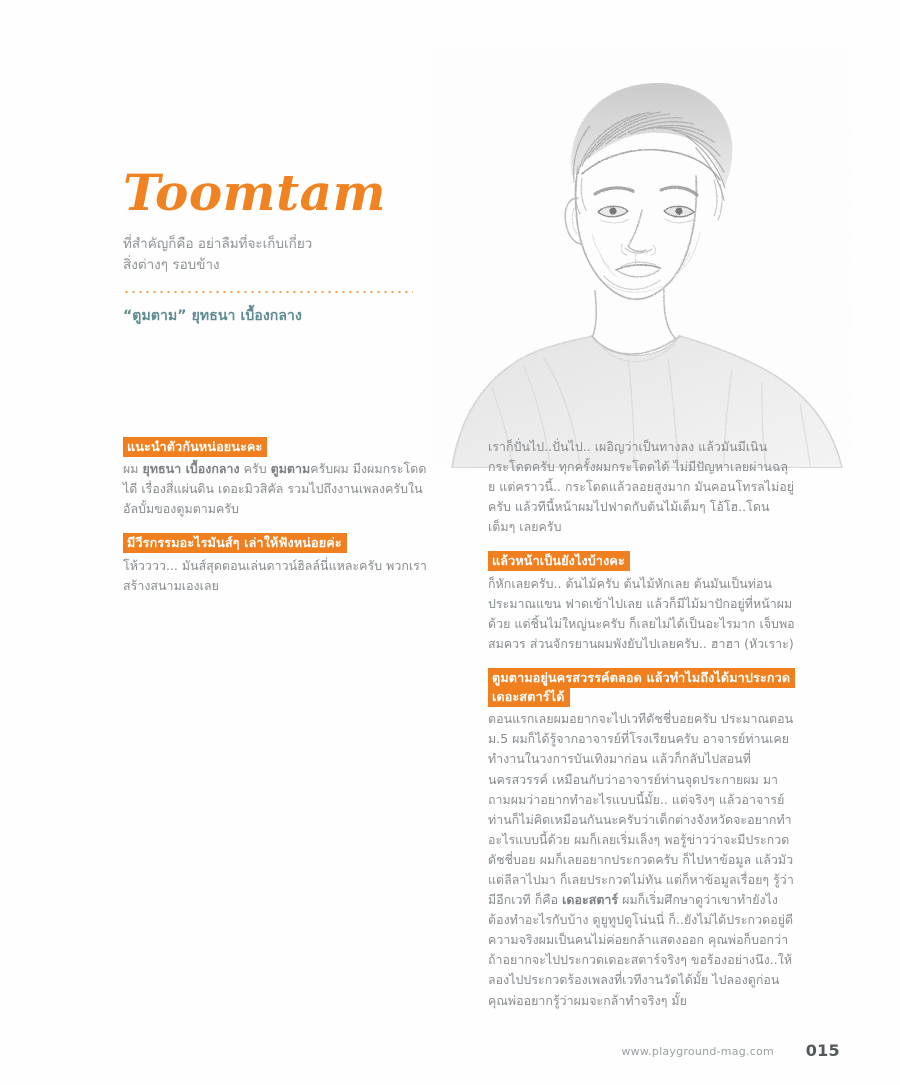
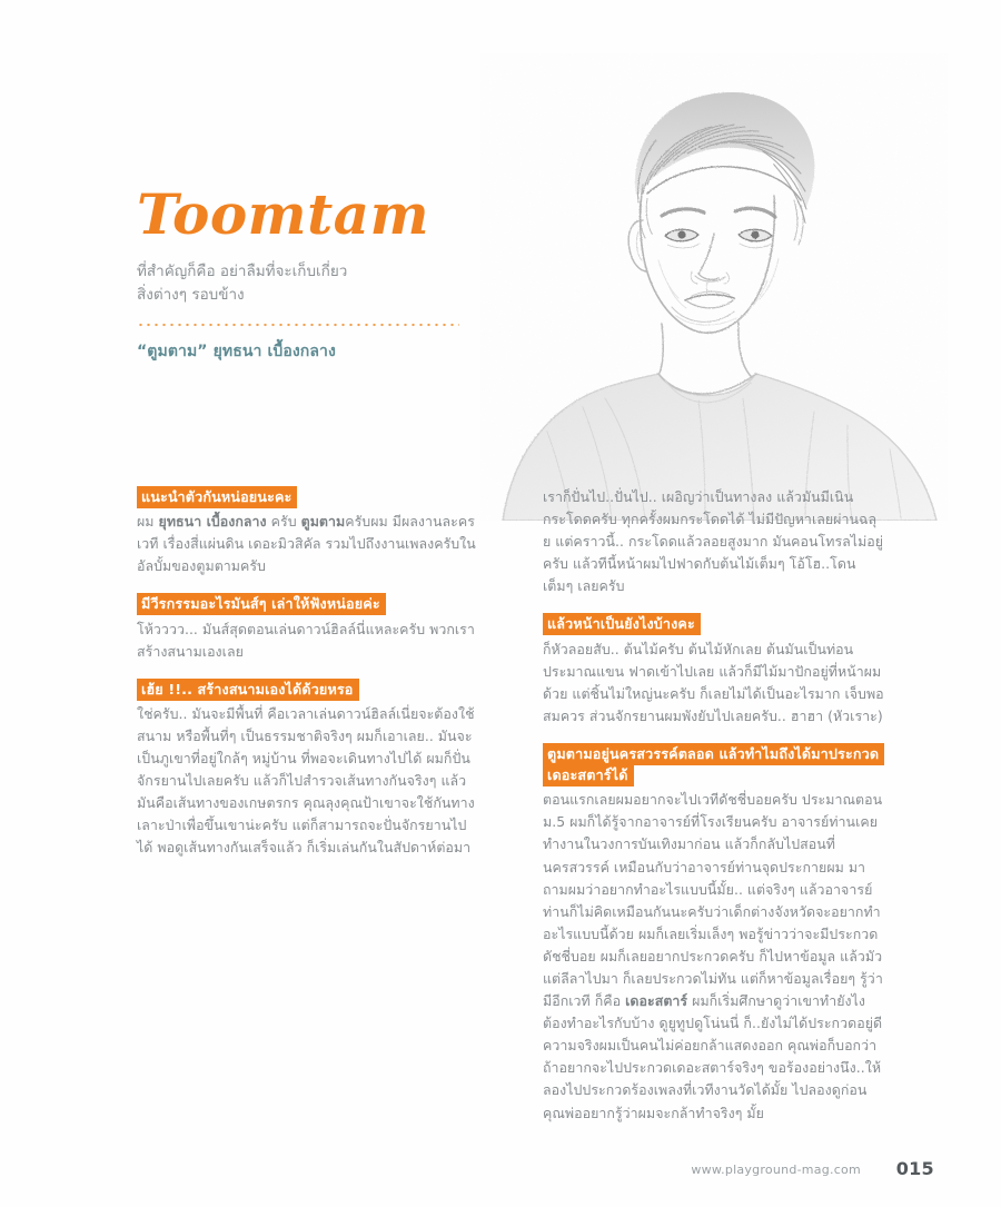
  Toomtam
  ที่สำคัญก็คือ อย่าลืมที่จะเก็บเกี่ยว
  สิ่งต่างๆ รอบข้าง
  “ตูมตาม” ยุทธนา เบื้องกลาง
  แนะนำตัวกันหน่อยนะคะ
- ผม ยุทธนา เบื้องกลาง ครับ ตูมตามครับผม มีงผมกระโดดไดี เรื่องสี่แผ่นดิน เดอะมิวสิคัล รวมไปถึงงานเพลงครับในอัลบั้มของตูมตามครับ
+ ผม ยุทธนา เบื้องกลาง ครับ ตูมตามครับผม มีผลงานละครเวที เรื่องสี่แผ่นดิน เดอะมิวสิคัล รวมไปถึงงานเพลงครับในอัลบั้มของตูมตามครับ
  มีวีรกรรมอะไรมันส์ๆ เล่าให้ฟังหน่อยค่ะ
  โห้วววว... มันส์สุดตอนเล่นดาวน์ฮิลล์นี่แหละครับ พวกเราสร้างสนามเองเลย
+ เฮ้ย !!.. สร้างสนามเองได้ด้วยหรอ
+ ใช่ครับ.. มันจะมีพื้นที่ คือเวลาเล่นดาวน์ฮิลล์เนี่ยจะต้องใช้สนาม หรือพื้นที่ๆ เป็นธรรมชาติจริงๆ ผมก็เอาเลย.. มันจะเป็นภูเขาที่อยู่ใกล้ๆ หมู่บ้าน ที่พอจะเดินทางไปได้ ผมก็ปั่นจักรยานไปเลยครับ แล้วก็ไปสำรวจเส้นทางกันจริงๆ แล้วมันคือเส้นทางของเกษตรกร คุณลุงคุณป้าเขาจะใช้กันทางเลาะป่าเพื่อขึ้นเขาน่ะครับ แต่ก็สามารถจะปั่นจักรยานไปได้ พอดูเส้นทางกันเสร็จแล้ว ก็เริ่มเล่นกันในสัปดาห์ต่อมา
  เราก็ปั่นไป..ปั่นไป.. เผอิญว่าเป็นทางลง แล้วมันมีเนินกระโดดครับ ทุกครั้งผมกระโดดได้ ไม่มีปัญหาเลยผ่านฉลุย แต่คราวนี้.. กระโดดแล้วลอยสูงมาก มันคอนโทรลไม่อยู่ครับ แล้วทีนี้หน้าผมไปฟาดกับต้นไม้เต็มๆ โอ้โฮ..โดนเต็มๆ เลยครับ
  แล้วหน้าเป็นยังไงบ้างคะ
- ก็หักเลยครับ.. ต้นไม้ครับ ต้นไม้หักเลย ต้นมันเป็นท่อนประมาณแขน ฟาดเข้าไปเลย แล้วก็มีไม้มาปักอยู่ที่หน้าผมด้วย แต่ชิ้นไม่ใหญ่นะครับ ก็เลยไม่ได้เป็นอะไรมาก เจ็บพอสมควร ส่วนจักรยานผมพังยับไปเลยครับ.. ฮาฮา (หัวเราะ)
+ ก็หัวลอยสับ.. ต้นไม้ครับ ต้นไม้หักเลย ต้นมันเป็นท่อนประมาณแขน ฟาดเข้าไปเลย แล้วก็มีไม้มาปักอยู่ที่หน้าผมด้วย แต่ชิ้นไม่ใหญ่นะครับ ก็เลยไม่ได้เป็นอะไรมาก เจ็บพอสมควร ส่วนจักรยานผมพังยับไปเลยครับ.. ฮาฮา (หัวเราะ)
  ตูมตามอยู่นครสวรรค์ตลอด แล้วทำไมถึงได้มาประกวดเดอะสตาร์ได้
  ตอนแรกเลยผมอยากจะไปเวทีดัชชี่บอยครับ ประมาณตอน ม.5 ผมก็ได้รู้จากอาจารย์ที่โรงเรียนครับ อาจารย์ท่านเคยทำงานในวงการบันเทิงมาก่อน แล้วก็กลับไปสอนที่นครสวรรค์ เหมือนกับว่าอาจารย์ท่านจุดประกายผม มาถามผมว่าอยากทำอะไรแบบนี้มั้ย.. แต่จริงๆ แล้วอาจารย์ท่านก็ไม่คิดเหมือนกันนะครับว่าเด็กต่างจังหวัดจะอยากทำอะไรแบบนี้ด้วย ผมก็เลยเริ่มเล็งๆ พอรู้ข่าวว่าจะมีประกวดดัชชี่บอย ผมก็เลยอยากประกวดครับ ก็ไปหาข้อมูล แล้วมัวแต่ลีลาไปมา ก็เลยประกวดไม่ทัน แต่ก็หาข้อมูลเรื่อยๆ รู้ว่ามีอีกเวที ก็คือ เดอะสตาร์ ผมก็เริ่มศึกษาดูว่าเขาทำยังไง ต้องทำอะไรกับบ้าง ดูยูทูปดูโน่นนี่ ก็..ยังไม่ได้ประกวดอยู่ดี ความจริงผมเป็นคนไม่ค่อยกล้าแสดงออก คุณพ่อก็บอกว่าถ้าอยากจะไปประกวดเดอะสตาร์จริงๆ ขอร้องอย่างนึง..ให้ลองไปประกวดร้องเพลงที่เวทีงานวัดได้มั้ย ไปลองดูก่อน คุณพ่ออยากรู้ว่าผมจะกล้าทำจริงๆ มั้ย
  www.playground-mag.com
  015
